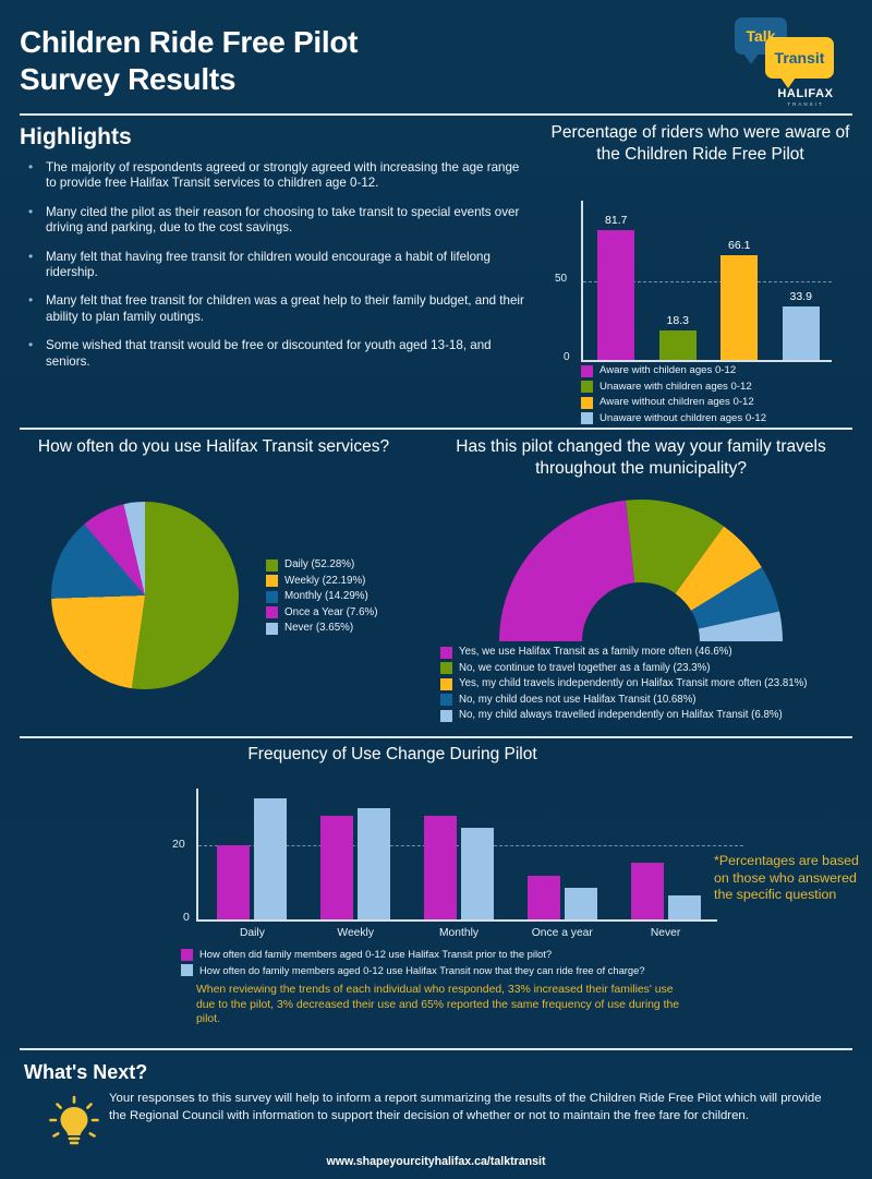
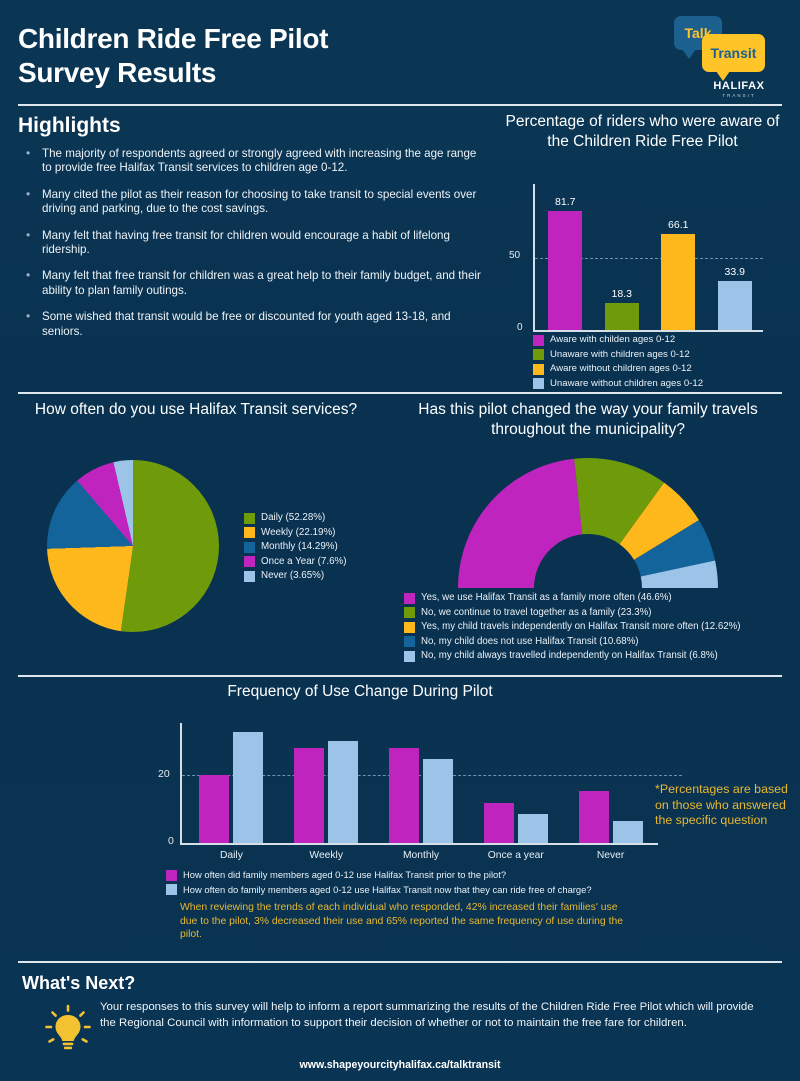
  Children Ride Free Pilot
  Survey Results
  Talk
  Transit
  HALIFAX
  Highlights
  The majority of respondents agreed or strongly agreed with increasing the age range to provide free Halifax Transit services to children age 0-12.
  Many cited the pilot as their reason for choosing to take transit to special events over driving and parking, due to the cost savings.
  Many felt that having free transit for children would encourage a habit of lifelong ridership.
  Many felt that free transit for children was a great help to their family budget, and their ability to plan family outings.
  Some wished that transit would be free or discounted for youth aged 13-18, and seniors.
  Percentage of riders who were aware of the Children Ride Free Pilot
  50
  0
  81.7
  18.3
  66.1
  33.9
  Aware with childen ages 0-12
  Unaware with children ages 0-12
  Aware without children ages 0-12
  Unaware without children ages 0-12
  How often do you use Halifax Transit services?
  Daily (52.28%)
  Weekly (22.19%)
  Monthly (14.29%)
  Once a Year (7.6%)
  Never (3.65%)
  Has this pilot changed the way your family travels throughout the municipality?
  Yes, we use Halifax Transit as a family more often (46.6%)
  No, we continue to travel together as a family (23.3%)
- Yes, my child travels independently on Halifax Transit more often (23.81%)
+ Yes, my child travels independently on Halifax Transit more often (12.62%)
  No, my child does not use Halifax Transit (10.68%)
  No, my child always travelled independently on Halifax Transit (6.8%)
  Frequency of Use Change During Pilot
  20
  0
  Daily
  Weekly
  Monthly
  Once a year
  Never
  How often did family members aged 0-12 use Halifax Transit prior to the pilot?
  How often do family members aged 0-12 use Halifax Transit now that they can ride free of charge?
- When reviewing the trends of each individual who responded, 33% increased their families' use due to the pilot, 3% decreased their use and 65% reported the same frequency of use during the pilot.
+ When reviewing the trends of each individual who responded, 42% increased their families' use due to the pilot, 3% decreased their use and 65% reported the same frequency of use during the pilot.
  *Percentages are based on those who answered the specific question
  What's Next?
  Your responses to this survey will help to inform a report summarizing the results of the Children Ride Free Pilot which will provide the Regional Council with information to support their decision of whether or not to maintain the free fare for children.
  www.shapeyourcityhalifax.ca/talktransit
